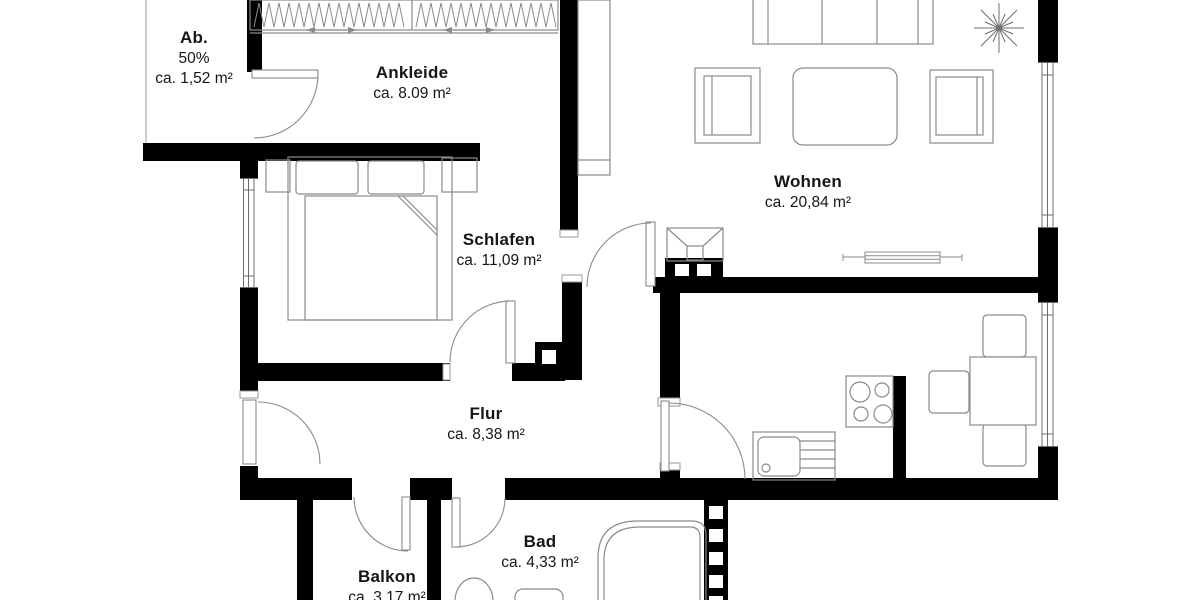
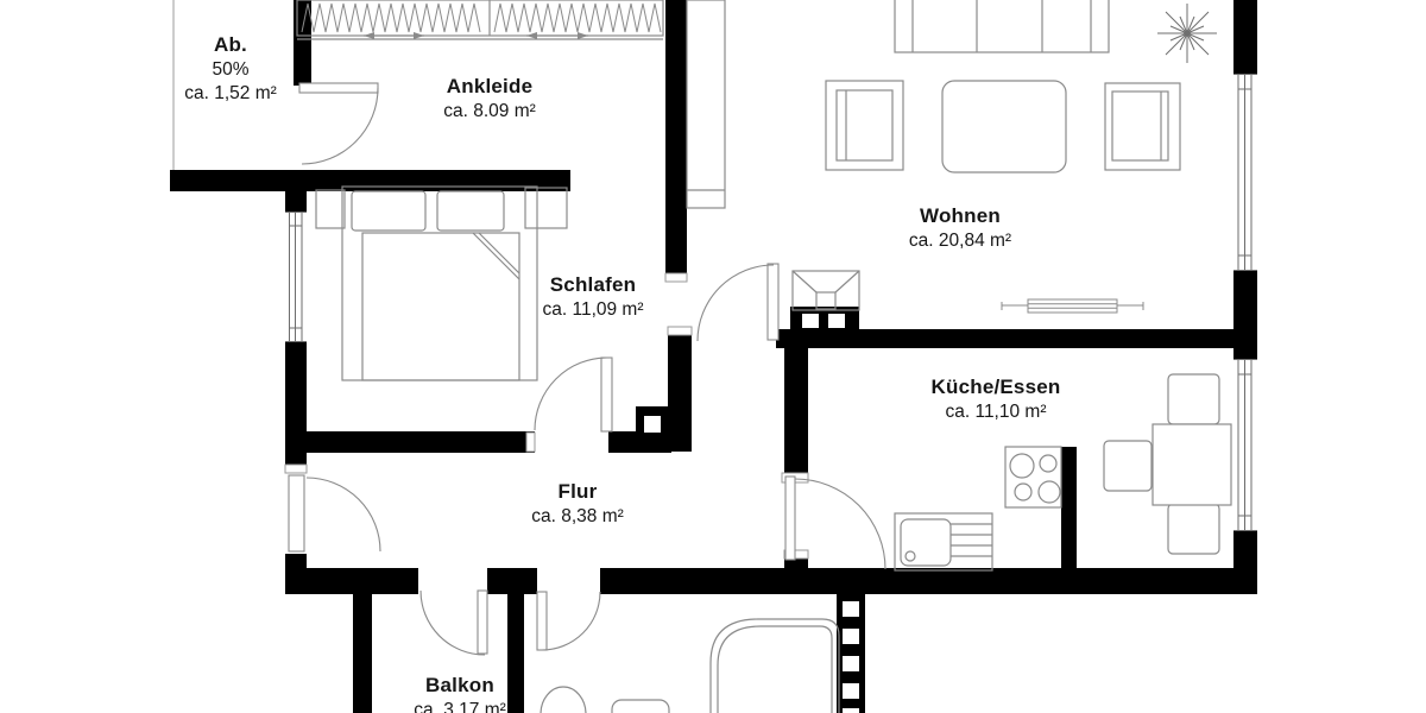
  Ab.
  50%
  ca. 1,52 m²
  Ankleide
  ca. 8.09 m²
  Schlafen
  ca. 11,09 m²
  Wohnen
  ca. 20,84 m²
+ Küche/Essen
+ ca. 11,10 m²
  Flur
  ca. 8,38 m²
- Bad
- ca. 4,33 m²
  Balkon
  ca. 3,17 m²
